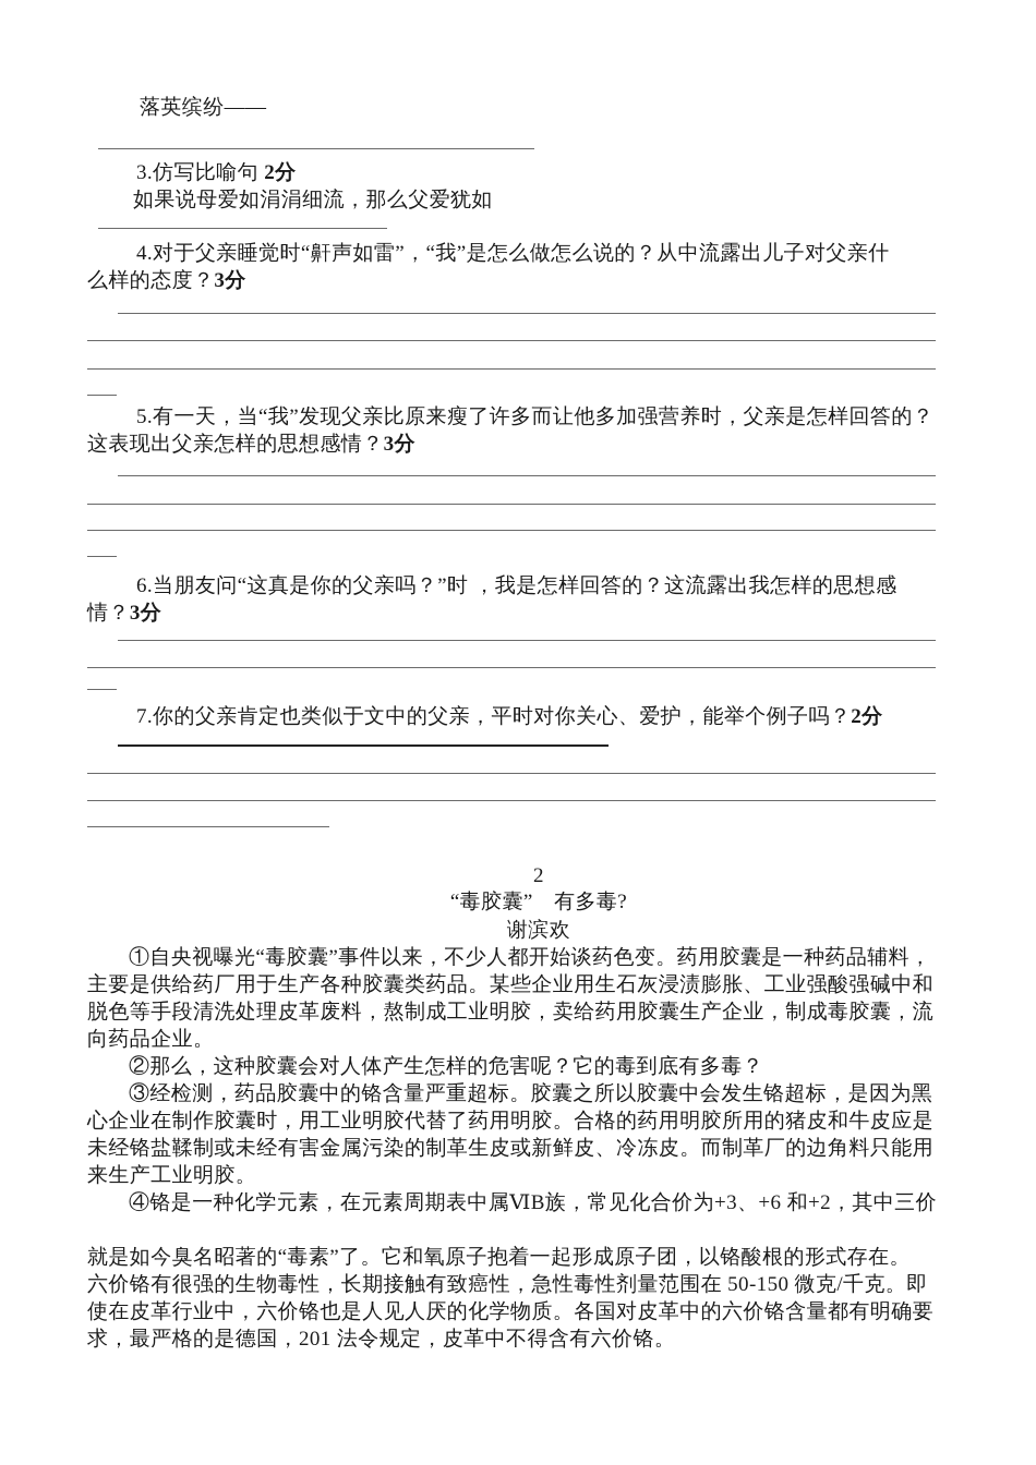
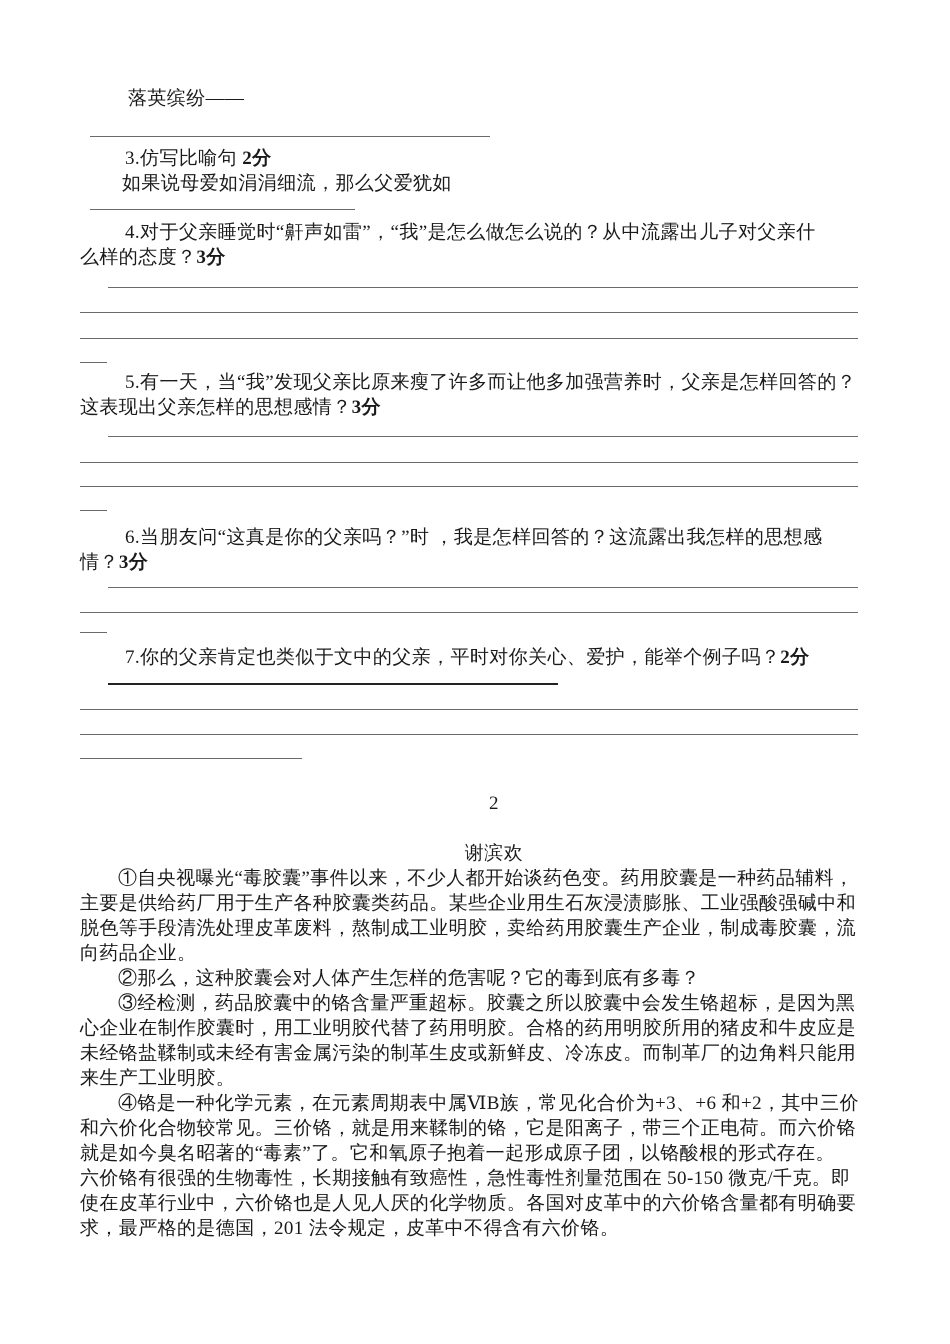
  落英缤纷——
  3.仿写比喻句 2分
  如果说母爱如涓涓细流，那么父爱犹如
  4.对于父亲睡觉时“鼾声如雷”，“我”是怎么做怎么说的？从中流露出儿子对父亲什
  么样的态度？3分
  5.有一天，当“我”发现父亲比原来瘦了许多而让他多加强营养时，父亲是怎样回答的？
  这表现出父亲怎样的思想感情？3分
  6.当朋友问“这真是你的父亲吗？”时 ，我是怎样回答的？这流露出我怎样的思想感
  情？3分
  7.你的父亲肯定也类似于文中的父亲，平时对你关心、爱护，能举个例子吗？2分
  2
- “毒胶囊” 有多毒?
  谢滨欢
  ①自央视曝光“毒胶囊”事件以来，不少人都开始谈药色变。药用胶囊是一种药品辅料，
  主要是供给药厂用于生产各种胶囊类药品。某些企业用生石灰浸渍膨胀、工业强酸强碱中和
  脱色等手段清洗处理皮革废料，熬制成工业明胶，卖给药用胶囊生产企业，制成毒胶囊，流
  向药品企业。
  ②那么，这种胶囊会对人体产生怎样的危害呢？它的毒到底有多毒？
  ③经检测，药品胶囊中的铬含量严重超标。胶囊之所以胶囊中会发生铬超标，是因为黑
  心企业在制作胶囊时，用工业明胶代替了药用明胶。合格的药用明胶所用的猪皮和牛皮应是
  未经铬盐鞣制或未经有害金属污染的制革生皮或新鲜皮、冷冻皮。而制革厂的边角料只能用
  来生产工业明胶。
  ④铬是一种化学元素，在元素周期表中属ⅥB族，常见化合价为+3、+6 和+2，其中三价
+ 和六价化合物较常见。三价铬，就是用来鞣制的铬，它是阳离子，带三个正电荷。而六价铬
  就是如今臭名昭著的“毒素”了。它和氧原子抱着一起形成原子团，以铬酸根的形式存在。
  六价铬有很强的生物毒性，长期接触有致癌性，急性毒性剂量范围在 50-150 微克/千克。即
  使在皮革行业中，六价铬也是人见人厌的化学物质。各国对皮革中的六价铬含量都有明确要
  求，最严格的是德国，201 法令规定，皮革中不得含有六价铬。
